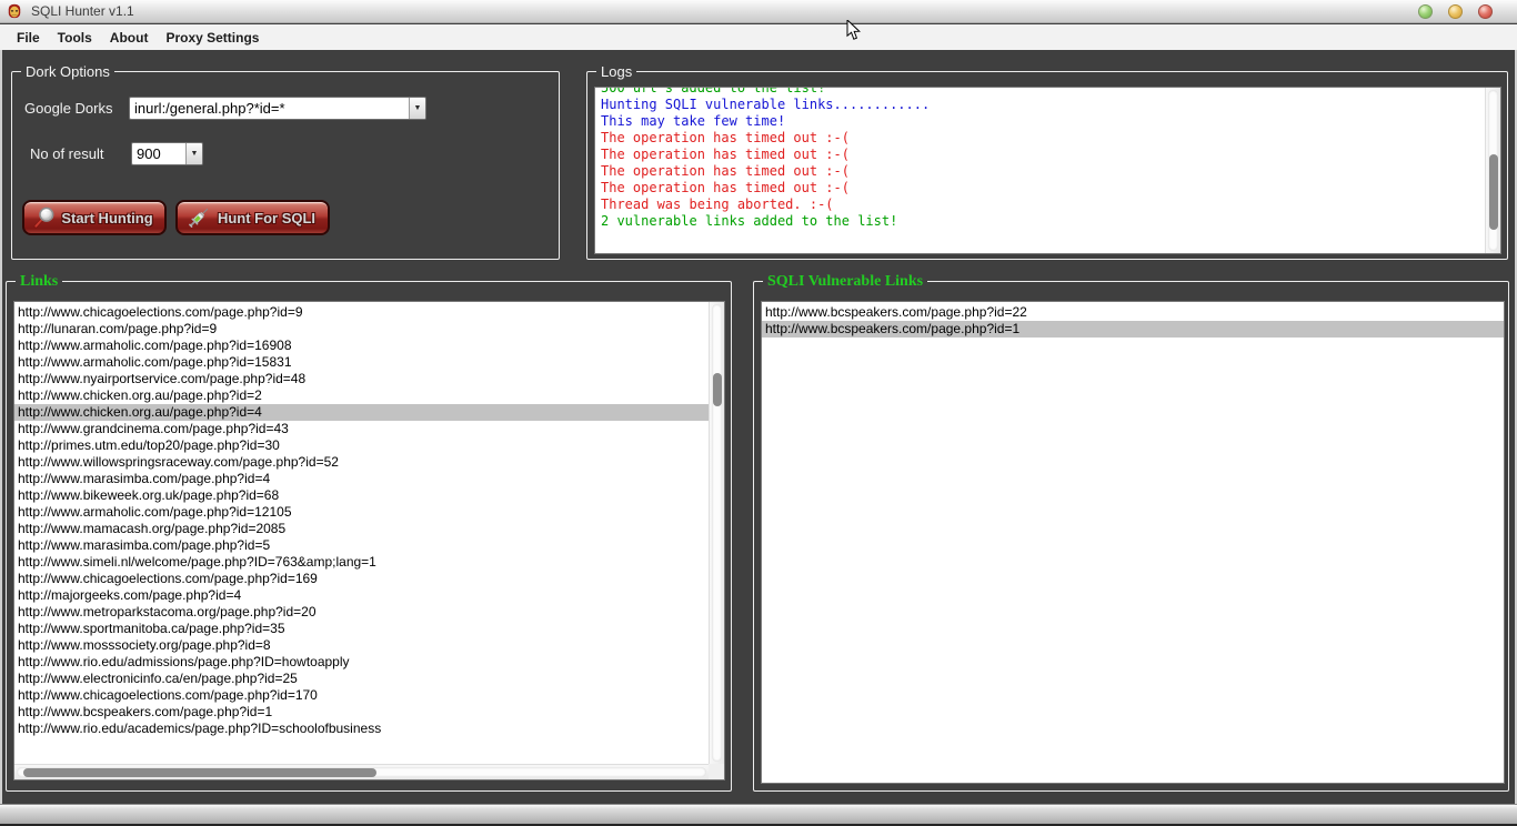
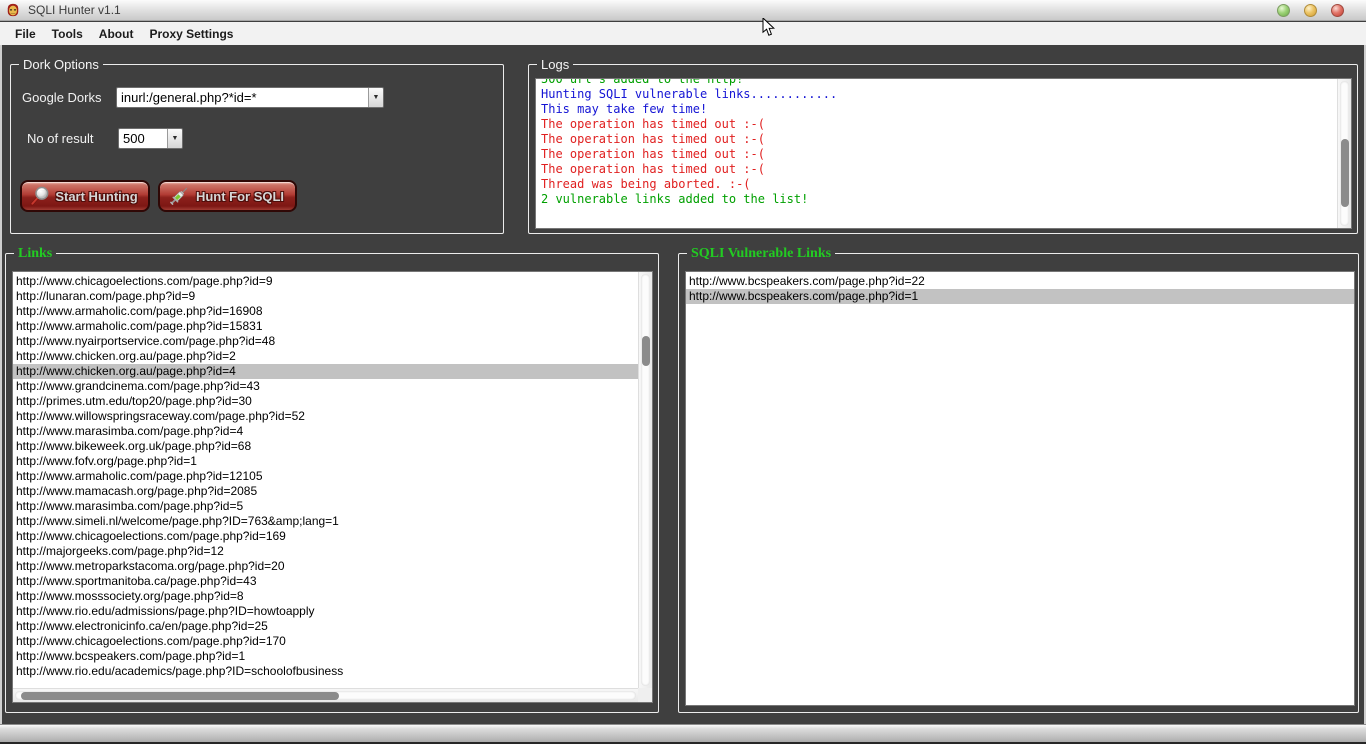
  SQLI Hunter v1.1
  File
  Tools
  About
  Proxy Settings
  Dork Options
  Google Dorks
  inurl:/general.php?*id=*
  No of result
- 900
+ 500
  Start Hunting
  Hunt For SQLI
  Logs
- 500 url's added to the list!
+ 500 url's added to the http!
  Hunting SQLI vulnerable links............
  This may take few time!
  The operation has timed out :-(
  The operation has timed out :-(
  The operation has timed out :-(
  The operation has timed out :-(
  Thread was being aborted. :-(
  2 vulnerable links added to the list!
  Links
  http://www.chicagoelections.com/page.php?id=9
  http://lunaran.com/page.php?id=9
  http://www.armaholic.com/page.php?id=16908
  http://www.armaholic.com/page.php?id=15831
  http://www.nyairportservice.com/page.php?id=48
  http://www.chicken.org.au/page.php?id=2
  http://www.chicken.org.au/page.php?id=4
  http://www.grandcinema.com/page.php?id=43
  http://primes.utm.edu/top20/page.php?id=30
  http://www.willowspringsraceway.com/page.php?id=52
  http://www.marasimba.com/page.php?id=4
  http://www.bikeweek.org.uk/page.php?id=68
+ http://www.fofv.org/page.php?id=1
  http://www.armaholic.com/page.php?id=12105
  http://www.mamacash.org/page.php?id=2085
  http://www.marasimba.com/page.php?id=5
  http://www.simeli.nl/welcome/page.php?ID=763&amp;lang=1
  http://www.chicagoelections.com/page.php?id=169
- http://majorgeeks.com/page.php?id=4
+ http://majorgeeks.com/page.php?id=12
  http://www.metroparkstacoma.org/page.php?id=20
- http://www.sportmanitoba.ca/page.php?id=35
+ http://www.sportmanitoba.ca/page.php?id=43
  http://www.mosssociety.org/page.php?id=8
  http://www.rio.edu/admissions/page.php?ID=howtoapply
  http://www.electronicinfo.ca/en/page.php?id=25
  http://www.chicagoelections.com/page.php?id=170
  http://www.bcspeakers.com/page.php?id=1
  http://www.rio.edu/academics/page.php?ID=schoolofbusiness
  SQLI Vulnerable Links
  http://www.bcspeakers.com/page.php?id=22
  http://www.bcspeakers.com/page.php?id=1
